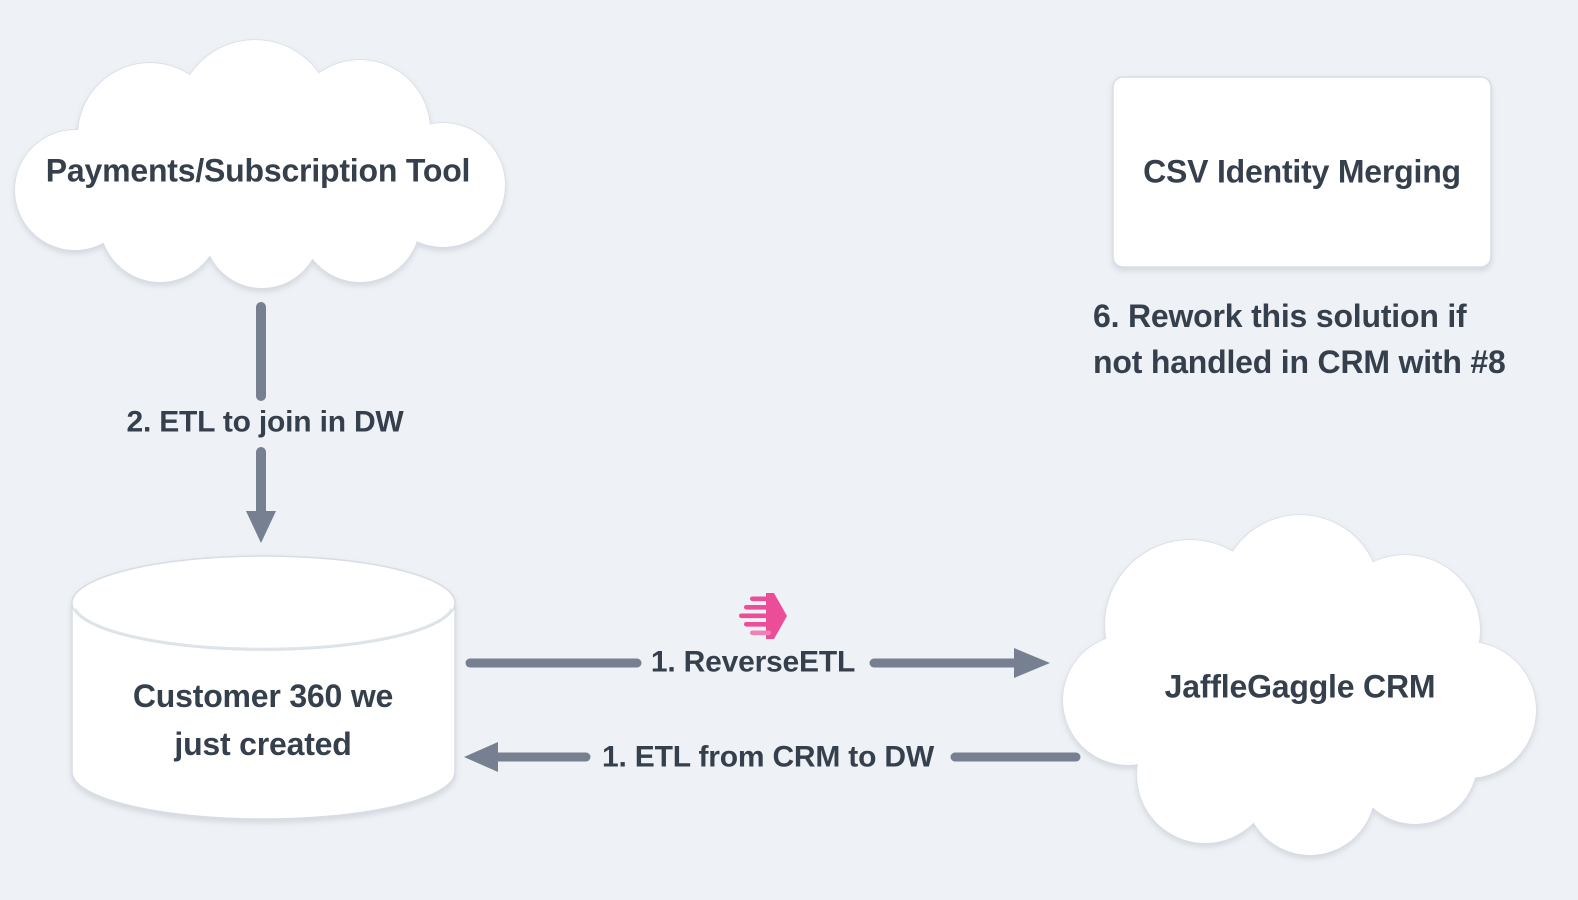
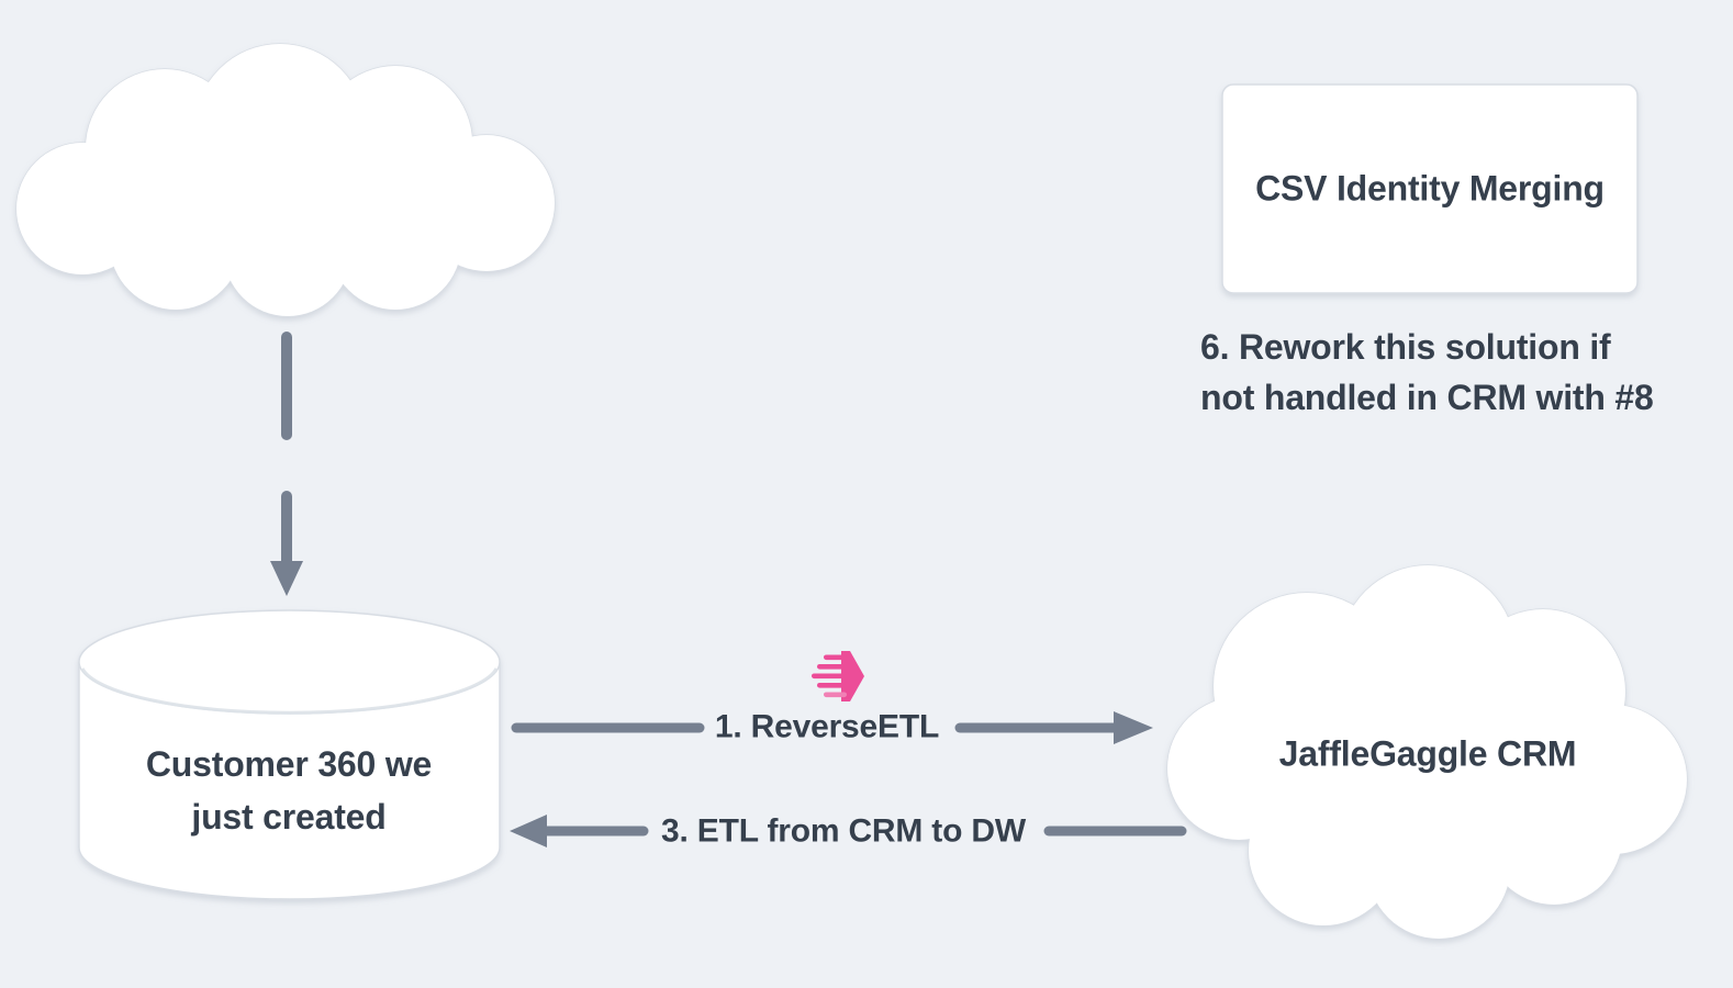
- Payments/Subscription Tool
  CSV Identity Merging
  Customer 360 we
  just created
  JaffleGaggle CRM
- 2. ETL to join in DW
  1. ReverseETL
- 1. ETL from CRM to DW
+ 3. ETL from CRM to DW
  6. Rework this solution if
  not handled in CRM with #8
